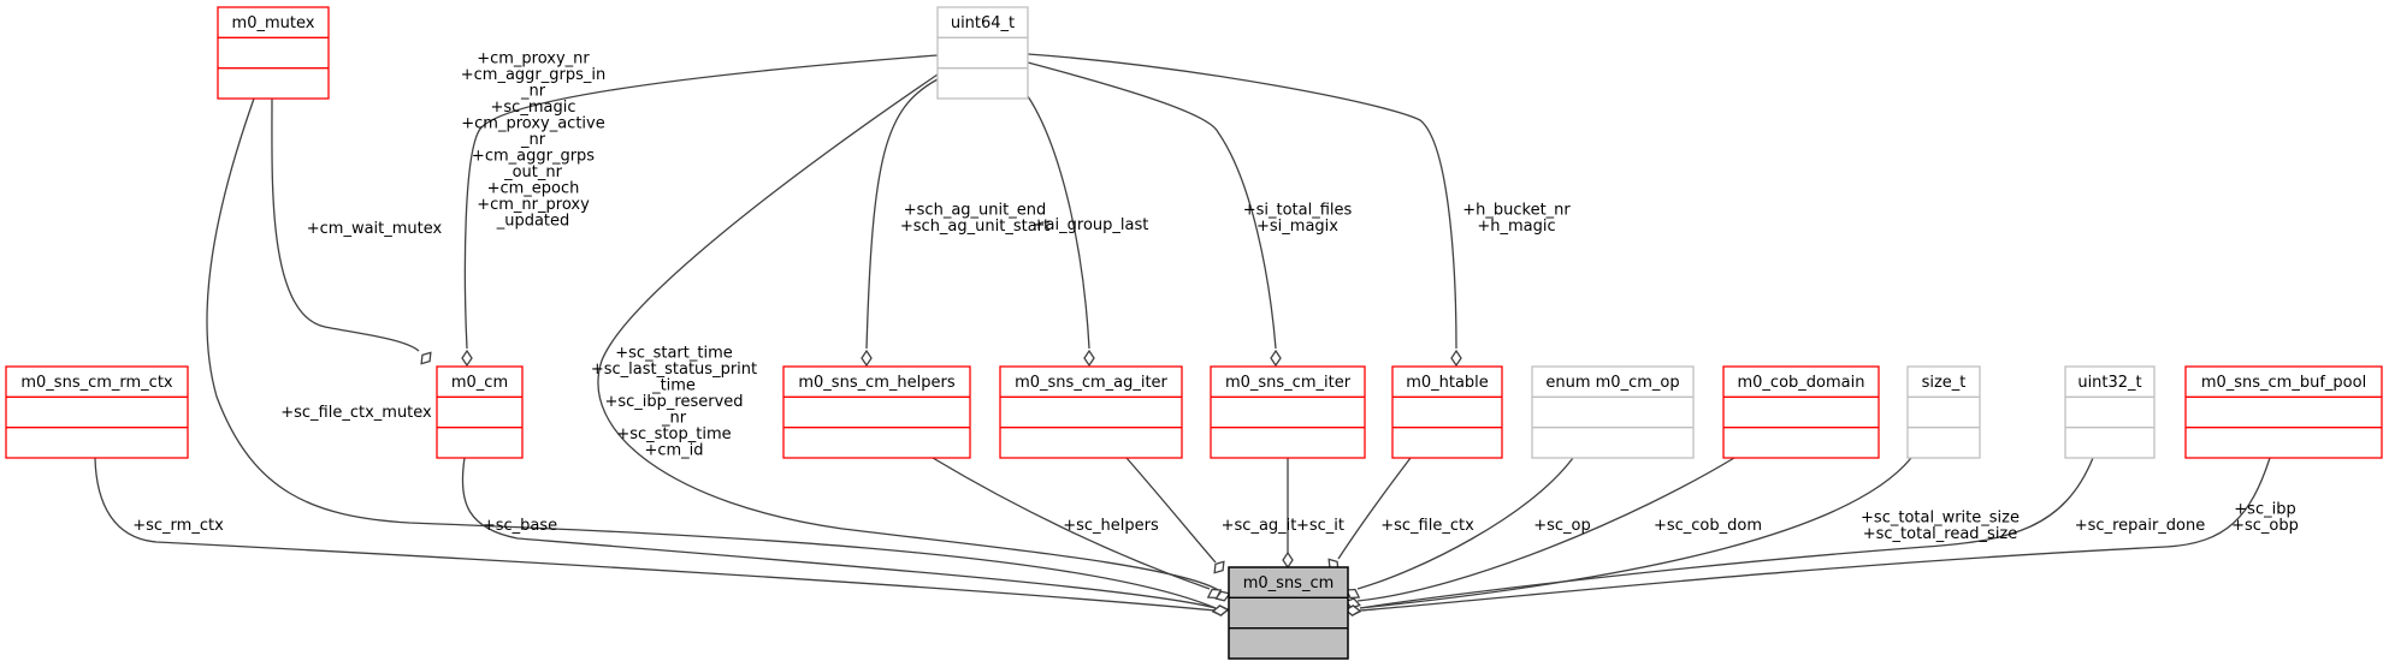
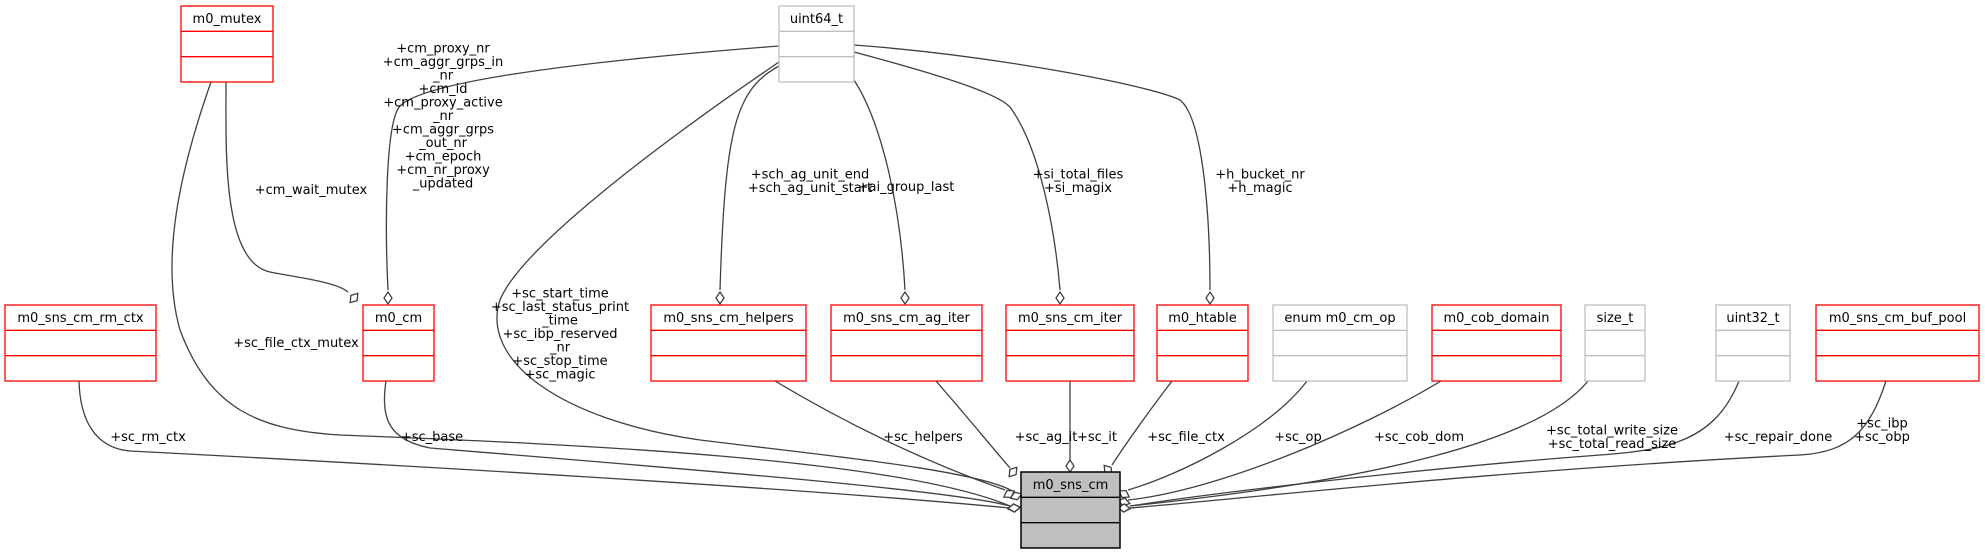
  m0_mutex
  uint64_t
  m0_sns_cm_rm_ctx
  m0_cm
  m0_sns_cm_helpers
  m0_sns_cm_ag_iter
  m0_sns_cm_iter
  m0_htable
  enum m0_cm_op
  m0_cob_domain
  size_t
  uint32_t
  m0_sns_cm_buf_pool
  m0_sns_cm
  +cm_wait_mutex
  +cm_proxy_nr
  +cm_aggr_grps_in
  _nr
- +sc_magic
+ +cm_id
  +cm_proxy_active
  _nr
  +cm_aggr_grps
  _out_nr
  +cm_epoch
  +cm_nr_proxy
  _updated
  +sch_ag_unit_end
  +sch_ag_unit_start
  +ai_group_last
  +si_total_files
  +si_magix
  +h_bucket_nr
  +h_magic
  +sc_start_time
  +sc_last_status_print
  _time
  +sc_ibp_reserved
  _nr
  +sc_stop_time
- +cm_id
+ +sc_magic
  +sc_file_ctx_mutex
  +sc_rm_ctx
  +sc_base
  +sc_helpers
  +sc_ag_it
  +sc_it
  +sc_file_ctx
  +sc_op
  +sc_cob_dom
  +sc_total_write_size
  +sc_total_read_size
  +sc_repair_done
  +sc_ibp
  +sc_obp
